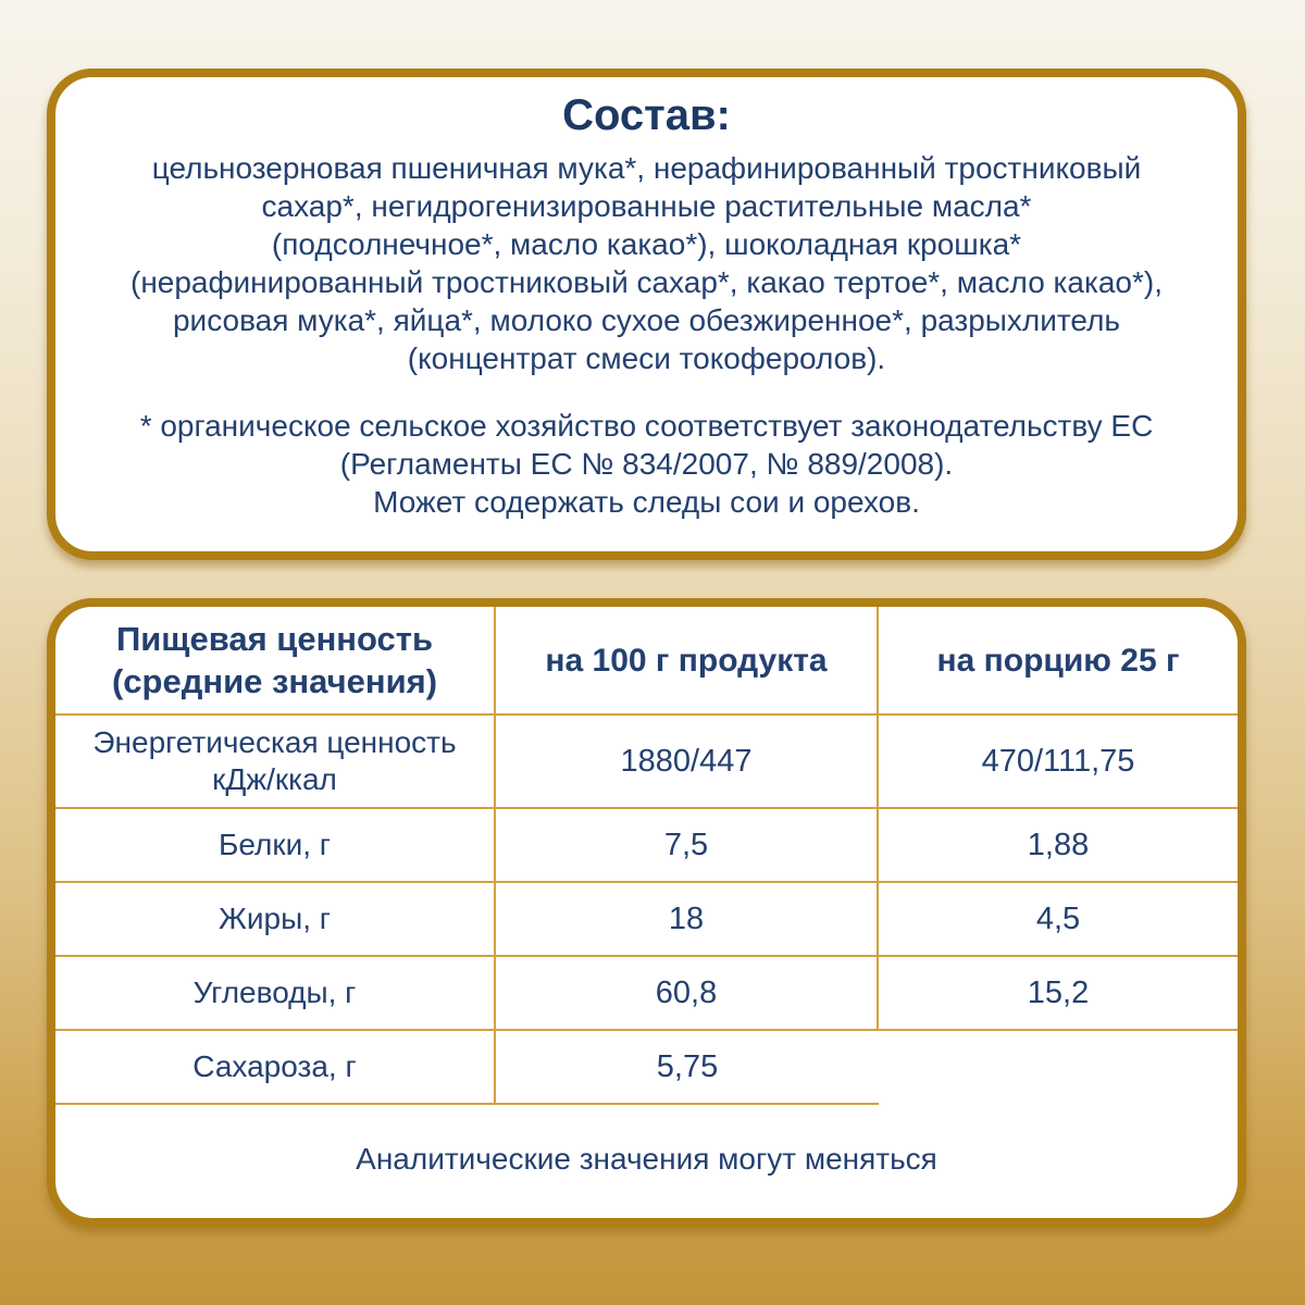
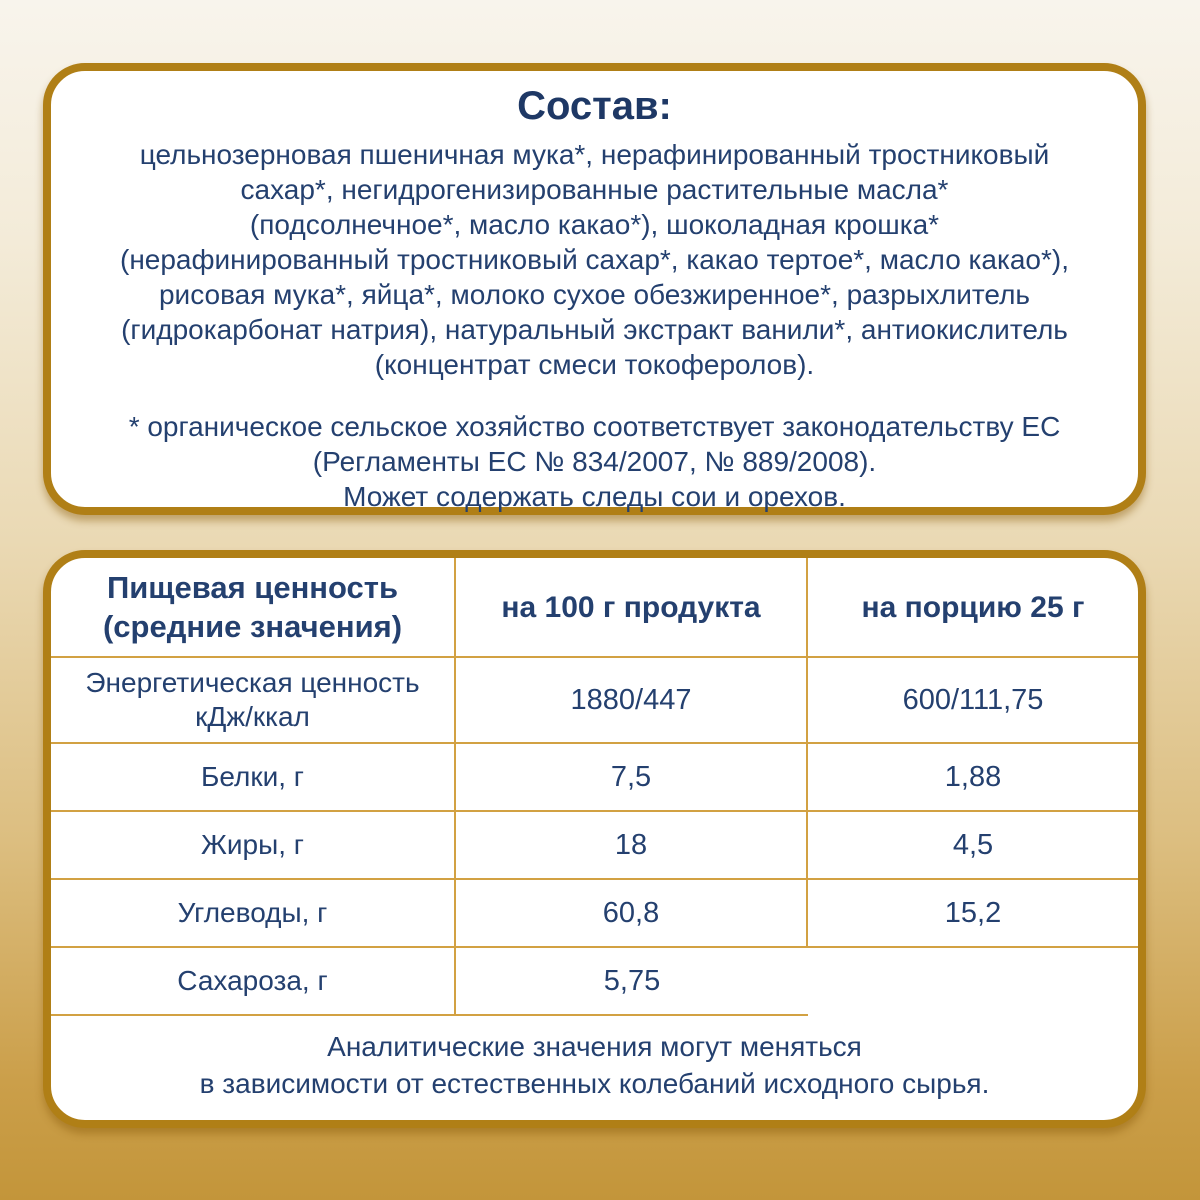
  Состав:
  цельнозерновая пшеничная мука*, нерафинированный тростниковый
  сахар*, негидрогенизированные растительные масла*
  (подсолнечное*, масло какао*), шоколадная крошка*
  (нерафинированный тростниковый сахар*, какао тертое*, масло какао*),
  рисовая мука*, яйца*, молоко сухое обезжиренное*, разрыхлитель
+ (гидрокарбонат натрия), натуральный экстракт ванили*, антиокислитель
  (концентрат смеси токоферолов).
  * органическое сельское хозяйство соответствует законодательству ЕС
  (Регламенты ЕС № 834/2007, № 889/2008).
  Может содержать следы сои и орехов.
  Пищевая ценность (средние значения)
  на 100 г продукта
  на порцию 25 г
  Энергетическая ценность кДж/ккал
  1880/447
- 470/111,75
+ 600/111,75
  Белки, г
  7,5
  1,88
  Жиры, г
  18
  4,5
  Углеводы, г
  60,8
  15,2
  Сахароза, г
  5,75
  Аналитические значения могут меняться
+ в зависимости от естественных колебаний исходного сырья.
